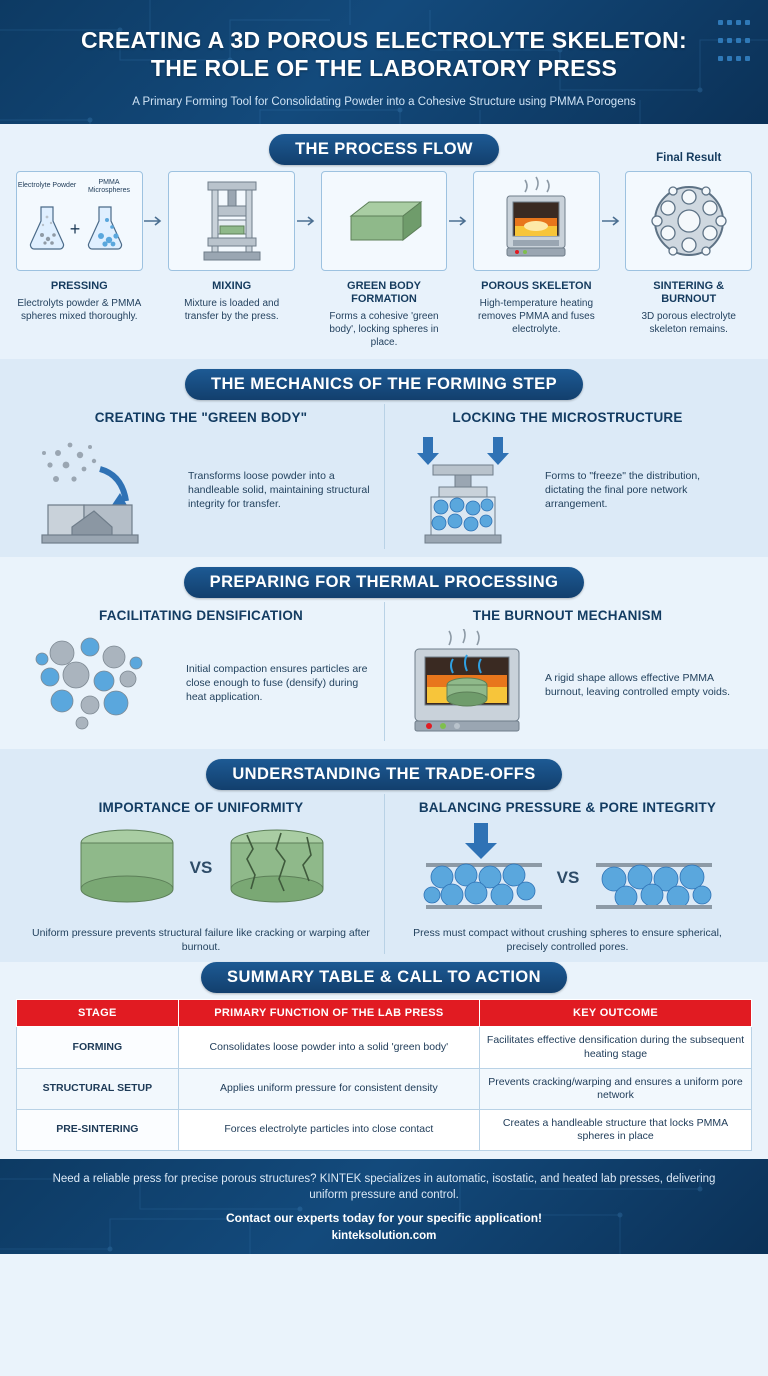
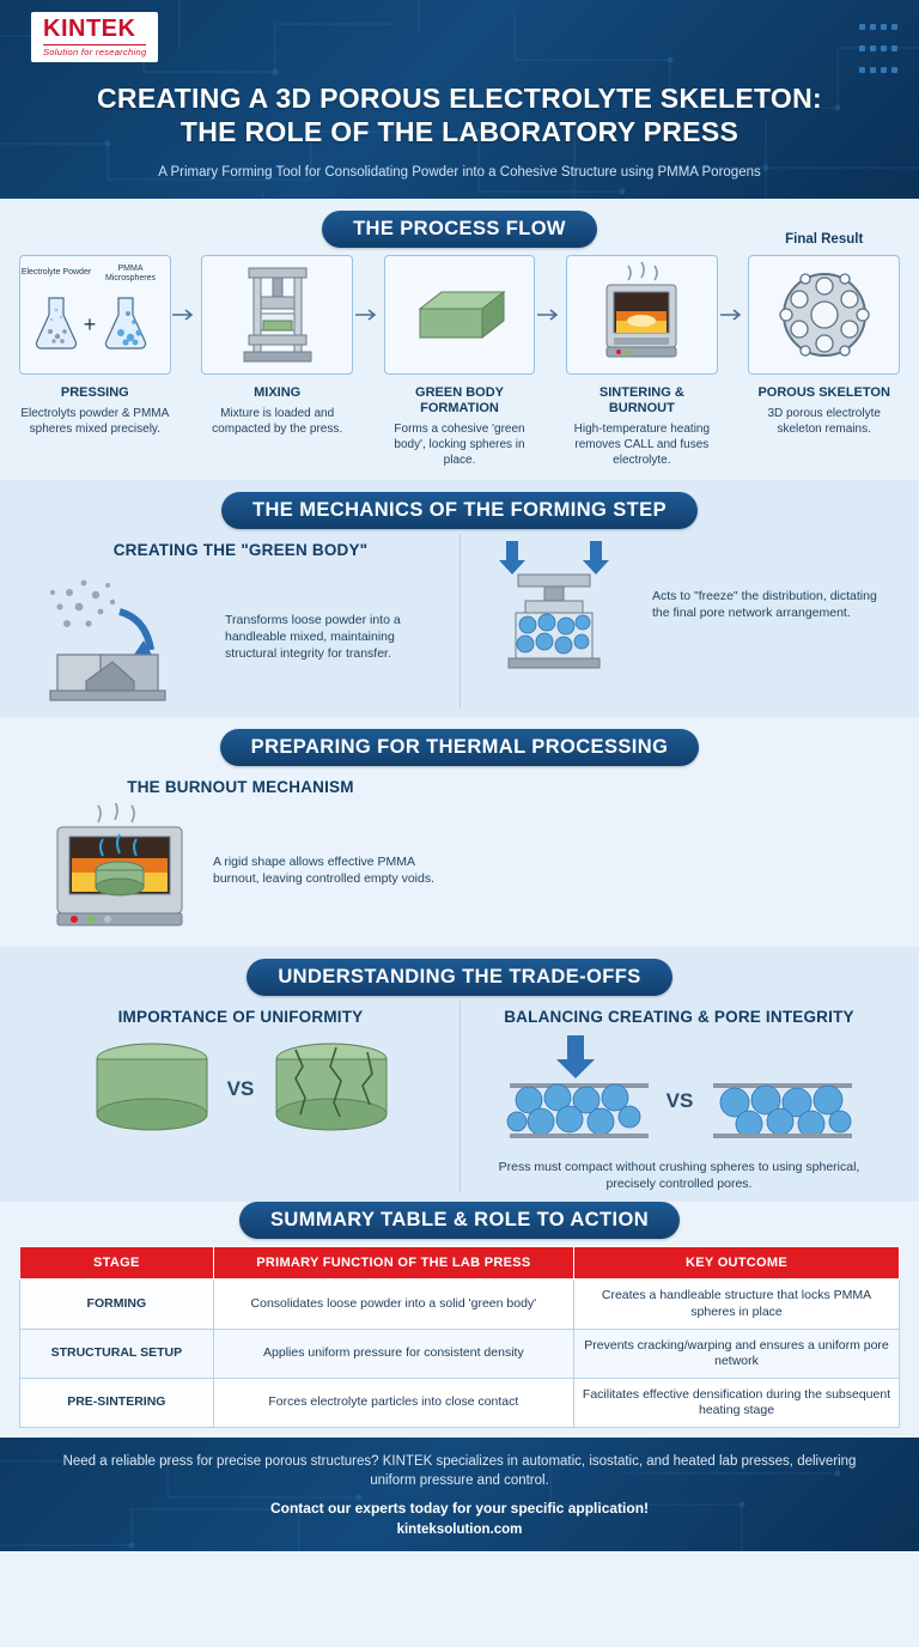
+ KINTEK
+ Solution for researching
  CREATING A 3D POROUS ELECTROLYTE SKELETON:
  THE ROLE OF THE LABORATORY PRESS
  A Primary Forming Tool for Consolidating Powder into a Cohesive Structure using PMMA Porogens
  THE PROCESS FLOW
  +
  PRESSING
- Electrolyts powder & PMMA spheres mixed thoroughly.
+ Electrolyts powder & PMMA spheres mixed precisely.
  MIXING
- Mixture is loaded and transfer by the press.
+ Mixture is loaded and compacted by the press.
  GREEN BODY FORMATION
  Forms a cohesive 'green body', locking spheres in place.
- POROUS SKELETON
+ SINTERING & BURNOUT
- High-temperature heating removes PMMA and fuses electrolyte.
+ High-temperature heating removes CALL and fuses electrolyte.
  Final Result
- SINTERING & BURNOUT
+ POROUS SKELETON
  3D porous electrolyte skeleton remains.
  THE MECHANICS OF THE FORMING STEP
  CREATING THE "GREEN BODY"
- Transforms loose powder into a handleable solid, maintaining structural integrity for transfer.
+ Transforms loose powder into a handleable mixed, maintaining structural integrity for transfer.
- LOCKING THE MICROSTRUCTURE
- Forms to "freeze" the distribution, dictating the final pore network arrangement.
+ Acts to "freeze" the distribution, dictating the final pore network arrangement.
  PREPARING FOR THERMAL PROCESSING
- FACILITATING DENSIFICATION
- Initial compaction ensures particles are close enough to fuse (densify) during heat application.
  THE BURNOUT MECHANISM
  A rigid shape allows effective PMMA burnout, leaving controlled empty voids.
  UNDERSTANDING THE TRADE-OFFS
  IMPORTANCE OF UNIFORMITY
  VS
- Uniform pressure prevents structural failure like cracking or warping after burnout.
- BALANCING PRESSURE & PORE INTEGRITY
+ BALANCING CREATING & PORE INTEGRITY
  VS
- Press must compact without crushing spheres to ensure spherical, precisely controlled pores.
+ Press must compact without crushing spheres to using spherical, precisely controlled pores.
- SUMMARY TABLE & CALL TO ACTION
+ SUMMARY TABLE & ROLE TO ACTION
  STAGE	PRIMARY FUNCTION OF THE LAB PRESS	KEY OUTCOME
- FORMING	Consolidates loose powder into a solid 'green body'	Facilitates effective densification during the subsequent heating stage
+ FORMING	Consolidates loose powder into a solid 'green body'	Creates a handleable structure that locks PMMA spheres in place
  STRUCTURAL SETUP	Applies uniform pressure for consistent density	Prevents cracking/warping and ensures a uniform pore network
- PRE-SINTERING	Forces electrolyte particles into close contact	Creates a handleable structure that locks PMMA spheres in place
+ PRE-SINTERING	Forces electrolyte particles into close contact	Facilitates effective densification during the subsequent heating stage
  Need a reliable press for precise porous structures? KINTEK specializes in automatic, isostatic, and heated lab presses, delivering uniform pressure and control.
  Contact our experts today for your specific application!
  kinteksolution.com
